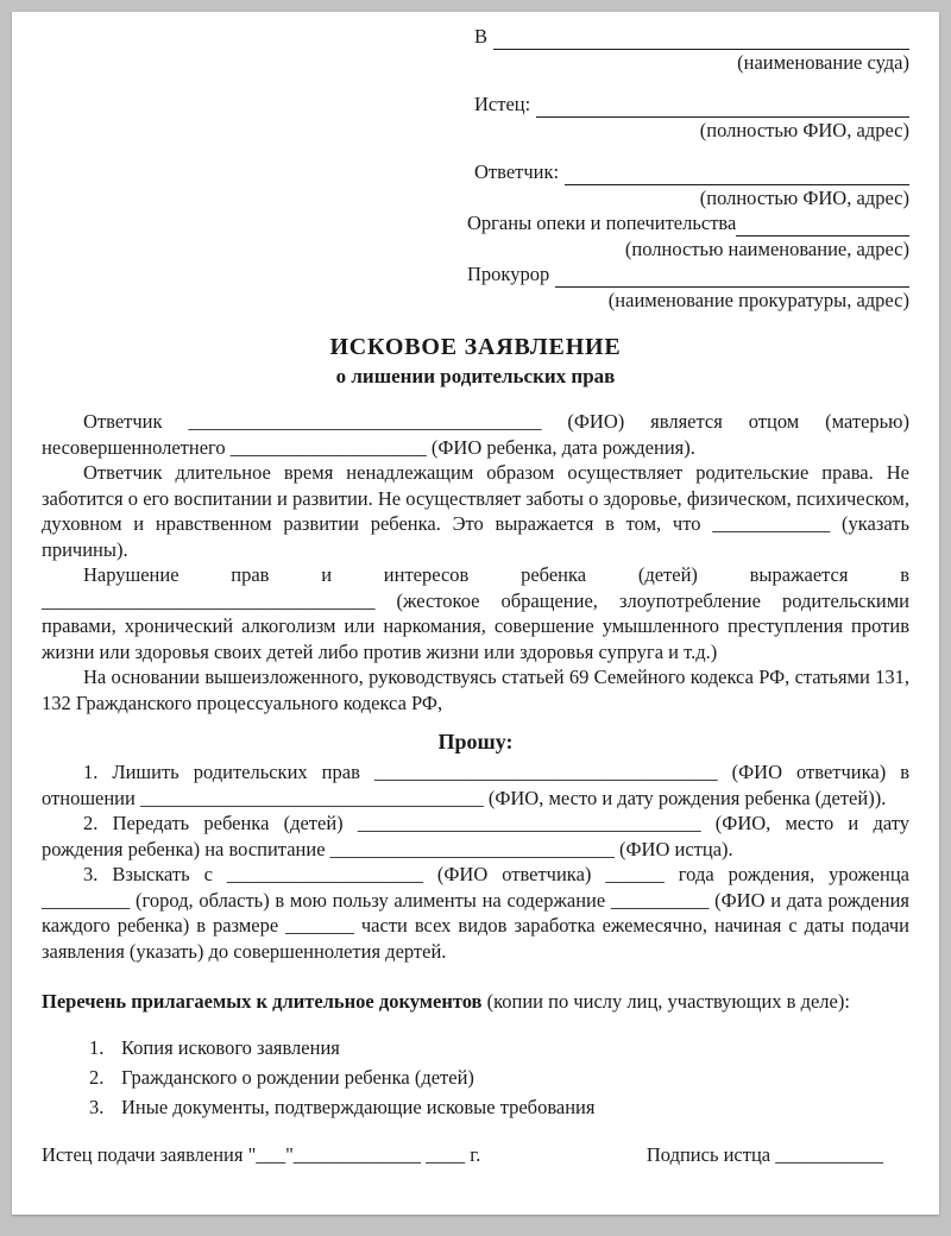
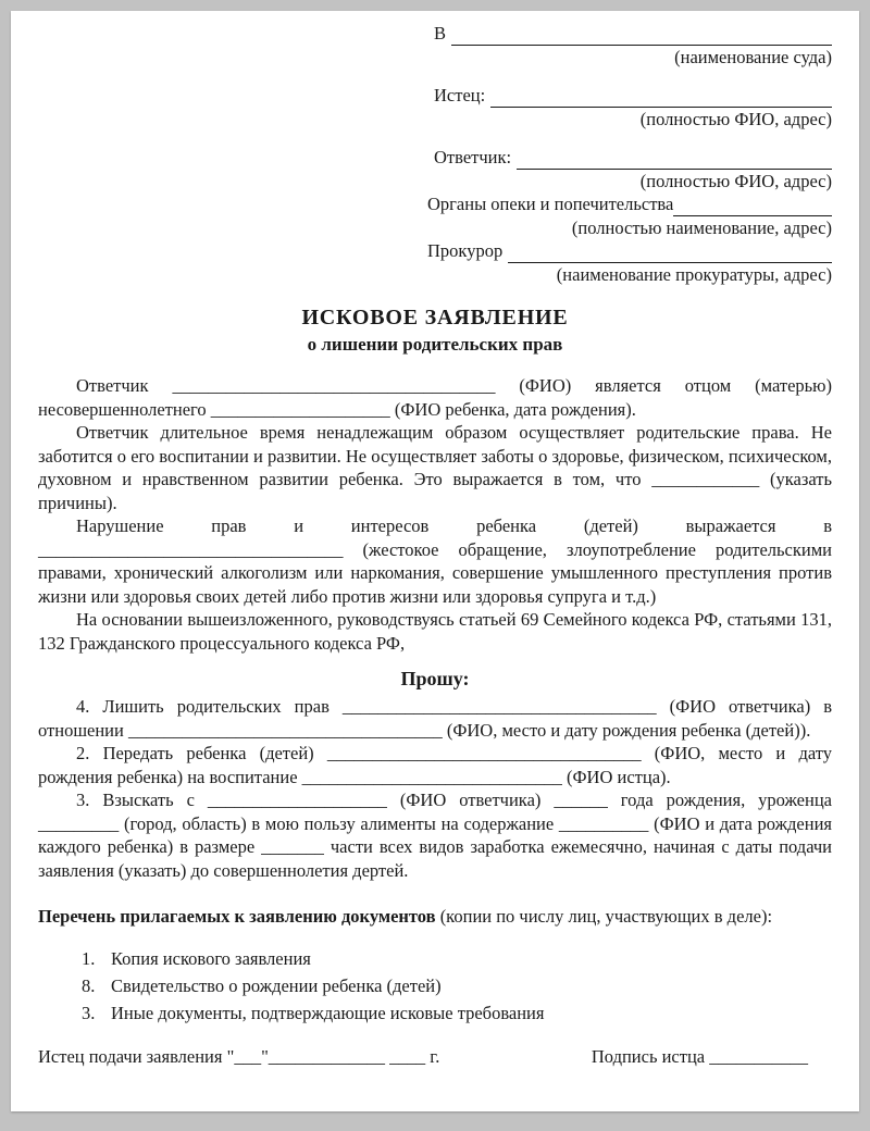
  В
  (наименование суда)
  Истец:
  (полностью ФИО, адрес)
  Ответчик:
  (полностью ФИО, адрес)
  Органы опеки и попечительства
  (полностью наименование, адрес)
  Прокурор
  (наименование прокуратуры, адрес)
  ИСКОВОЕ ЗАЯВЛЕНИЕ
  о лишении родительских прав
  Ответчик ____________________________________ (ФИО) является отцом (матерью) несовершеннолетнего ____________________ (ФИО ребенка, дата рождения).
  Ответчик длительное время ненадлежащим образом осуществляет родительские права. Не заботится о его воспитании и развитии. Не осуществляет заботы о здоровье, физическом, психическом, духовном и нравственном развитии ребенка. Это выражается в том, что ____________ (указать причины).
  Нарушение прав и интересов ребенка (детей) выражается в __________________________________ (жестокое обращение, злоупотребление родительскими правами, хронический алкоголизм или наркомания, совершение умышленного преступления против жизни или здоровья своих детей либо против жизни или здоровья супруга и т.д.)
  На основании вышеизложенного, руководствуясь статьей 69 Семейного кодекса РФ, статьями 131, 132 Гражданского процессуального кодекса РФ,
  Прошу:
- 1. Лишить родительских прав ___________________________________ (ФИО ответчика) в отношении ___________________________________ (ФИО, место и дату рождения ребенка (детей)).
+ 4. Лишить родительских прав ___________________________________ (ФИО ответчика) в отношении ___________________________________ (ФИО, место и дату рождения ребенка (детей)).
  2. Передать ребенка (детей) ___________________________________ (ФИО, место и дату рождения ребенка) на воспитание _____________________________ (ФИО истца).
  3. Взыскать с ____________________ (ФИО ответчика) ______ года рождения, уроженца _________ (город, область) в мою пользу алименты на содержание __________ (ФИО и дата рождения каждого ребенка) в размере _______ части всех видов заработка ежемесячно, начиная с даты подачи заявления (указать) до совершеннолетия дертей.
- Перечень прилагаемых к длительное документов (копии по числу лиц, участвующих в деле):
+ Перечень прилагаемых к заявлению документов (копии по числу лиц, участвующих в деле):
  1.
  Копия искового заявления
- 2.
+ 8.
- Гражданского о рождении ребенка (детей)
+ Свидетельство о рождении ребенка (детей)
  3.
  Иные документы, подтверждающие исковые требования
  Истец подачи заявления "___"_____________ ____ г.
  Подпись истца ___________
